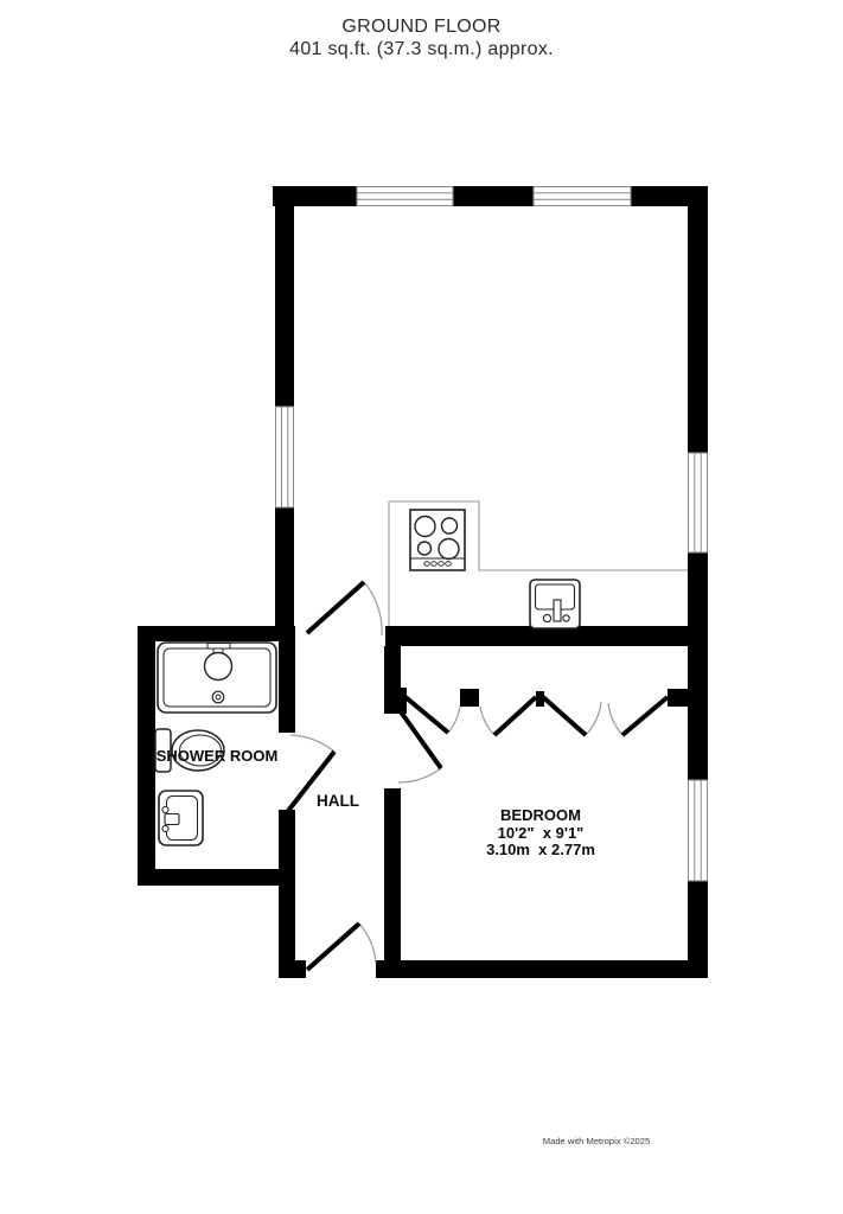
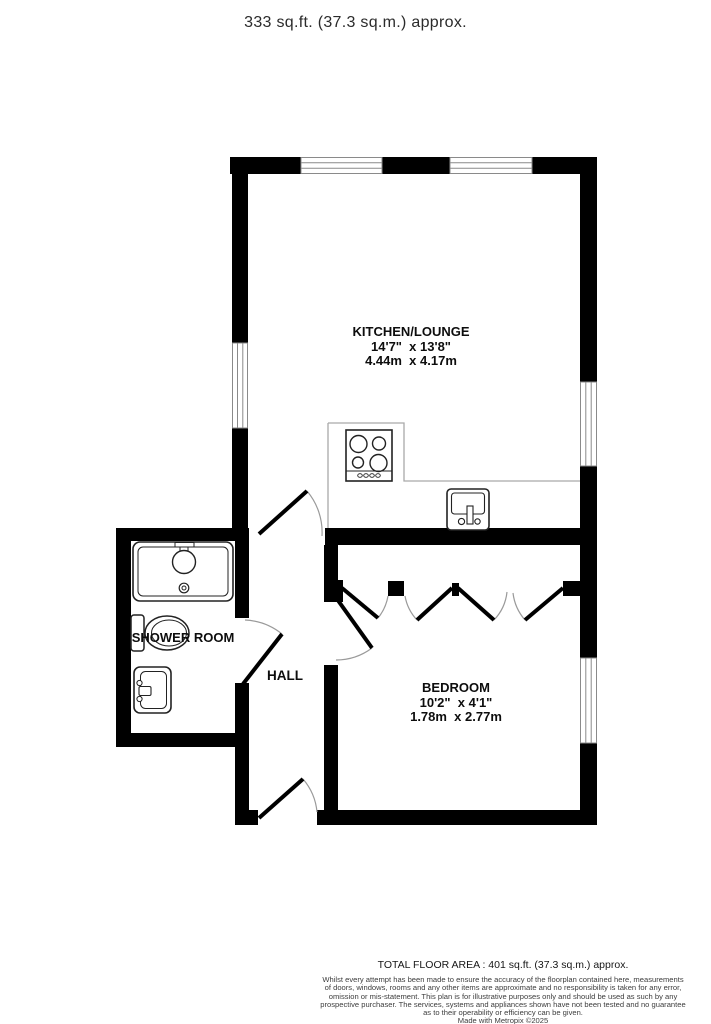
- GROUND FLOOR
- 401 sq.ft. (37.3 sq.m.) approx.
+ 333 sq.ft. (37.3 sq.m.) approx.
+ KITCHEN/LOUNGE
+ 14'7" x 13'8"
+ 4.44m x 4.17m
  BEDROOM
- 10'2" x 9'1"
+ 10'2" x 4'1"
- 3.10m x 2.77m
+ 1.78m x 2.77m
  SHOWER ROOM
  HALL
+ TOTAL FLOOR AREA : 401 sq.ft. (37.3 sq.m.) approx.
+ Whilst every attempt has been made to ensure the accuracy of the floorplan contained here, measurements
+ of doors, windows, rooms and any other items are approximate and no responsibility is taken for any error,
+ omission or mis-statement. This plan is for illustrative purposes only and should be used as such by any
+ prospective purchaser. The services, systems and appliances shown have not been tested and no guarantee
+ as to their operability or efficiency can be given.
  Made with Metropix ©2025
